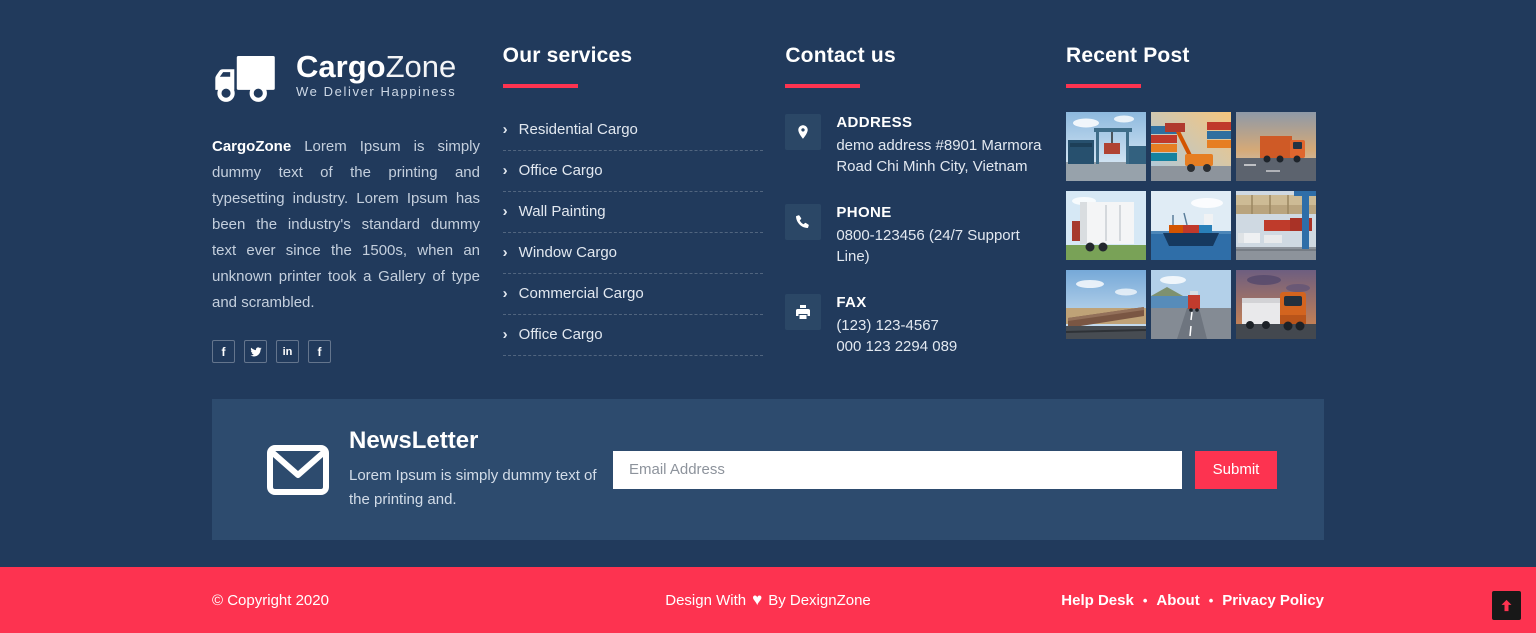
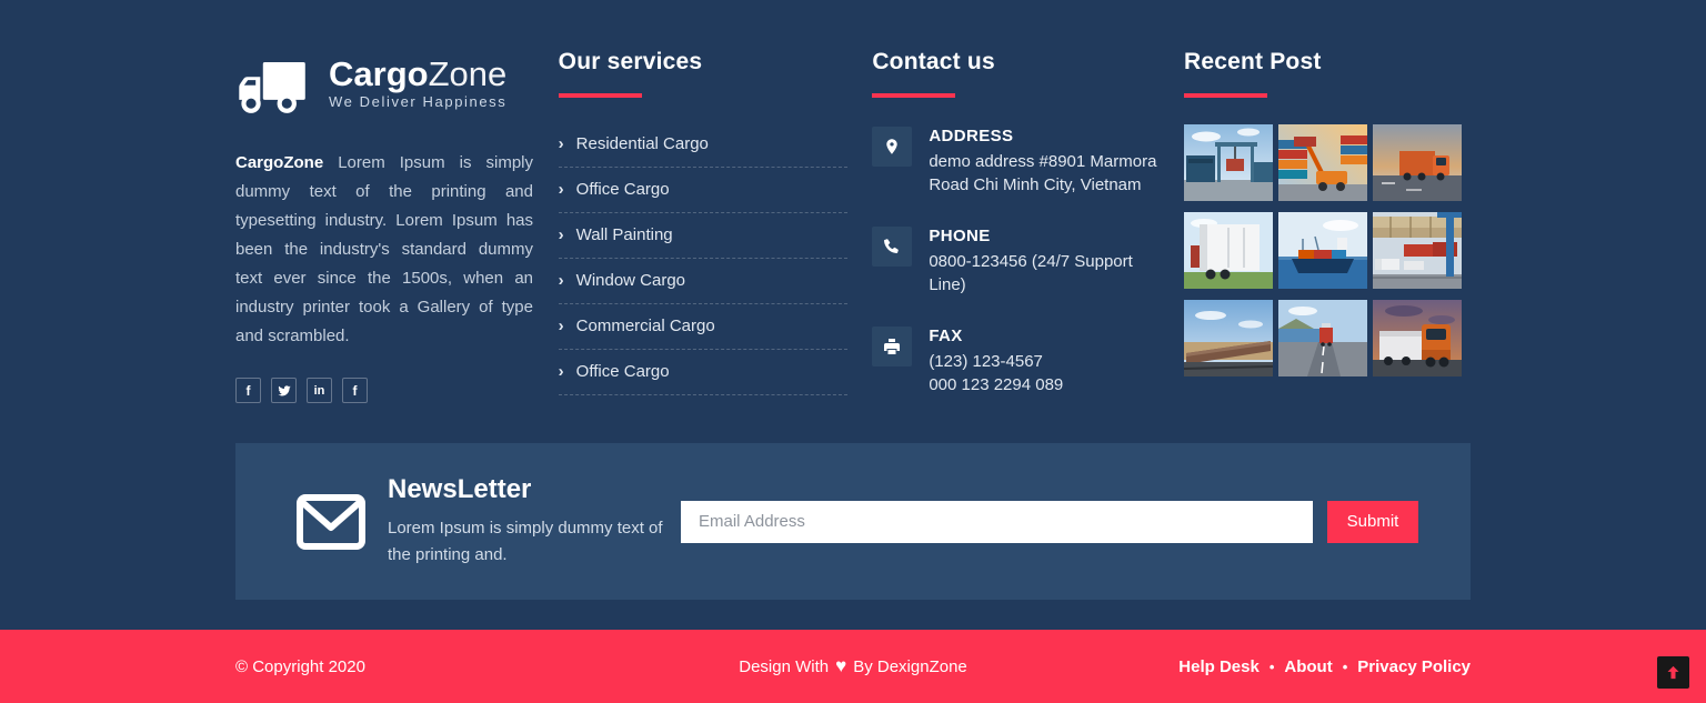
  CargoZone
  We Deliver Happiness
- CargoZone Lorem Ipsum is simply dummy text of the printing and typesetting industry. Lorem Ipsum has been the industry's standard dummy text ever since the 1500s, when an unknown printer took a Gallery of type and scrambled.
+ CargoZone Lorem Ipsum is simply dummy text of the printing and typesetting industry. Lorem Ipsum has been the industry's standard dummy text ever since the 1500s, when an industry printer took a Gallery of type and scrambled.
  f
  in
  f
  Our services
  ›
  Residential Cargo
  ›
  Office Cargo
  ›
  Wall Painting
  ›
  Window Cargo
  ›
  Commercial Cargo
  ›
  Office Cargo
  Contact us
  ADDRESS
  demo address #8901 Marmora
  Road Chi Minh City, Vietnam
  PHONE
  0800-123456 (24/7 Support Line)
  FAX
  (123) 123-4567
  000 123 2294 089
  Recent Post
  NewsLetter
  Lorem Ipsum is simply dummy text of the printing and.
  Email Address
  Submit
  © Copyright 2020
  Design With
  ♥
  By DexignZone
  Help Desk
  •
  About
  •
  Privacy Policy
